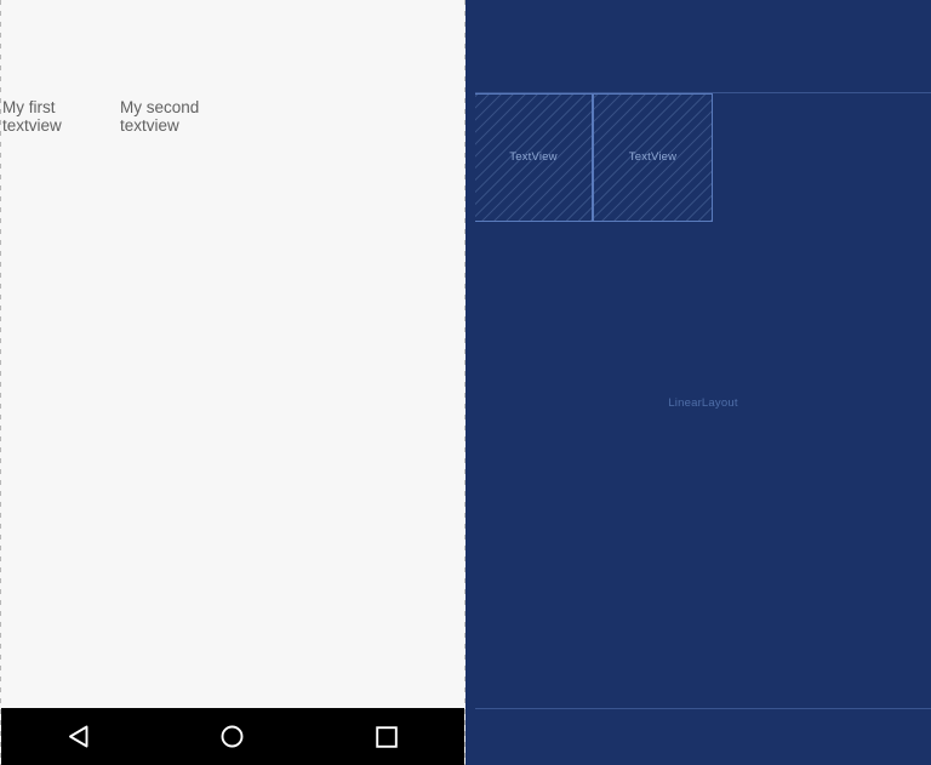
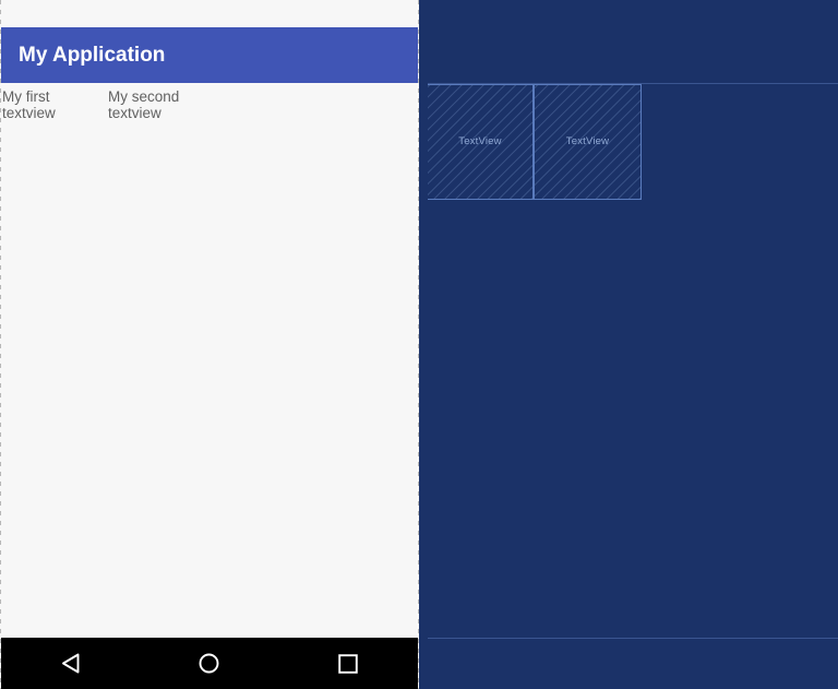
+ My Application
  My first
  textview
  My second
  textview
  TextView
  TextView
- LinearLayout
